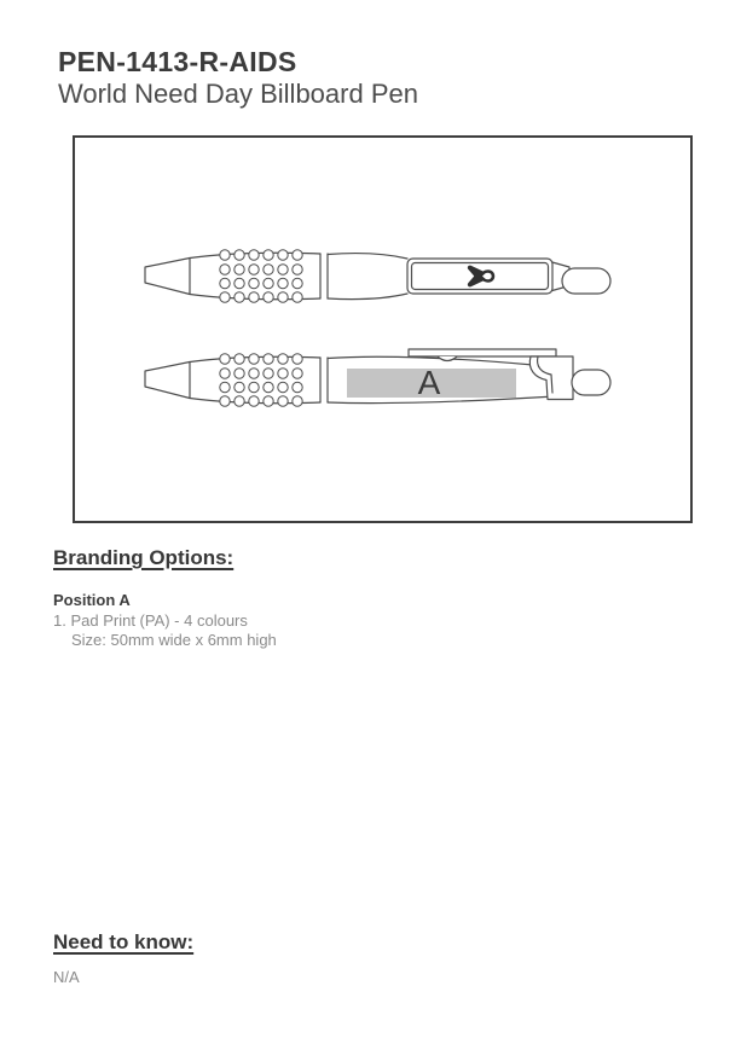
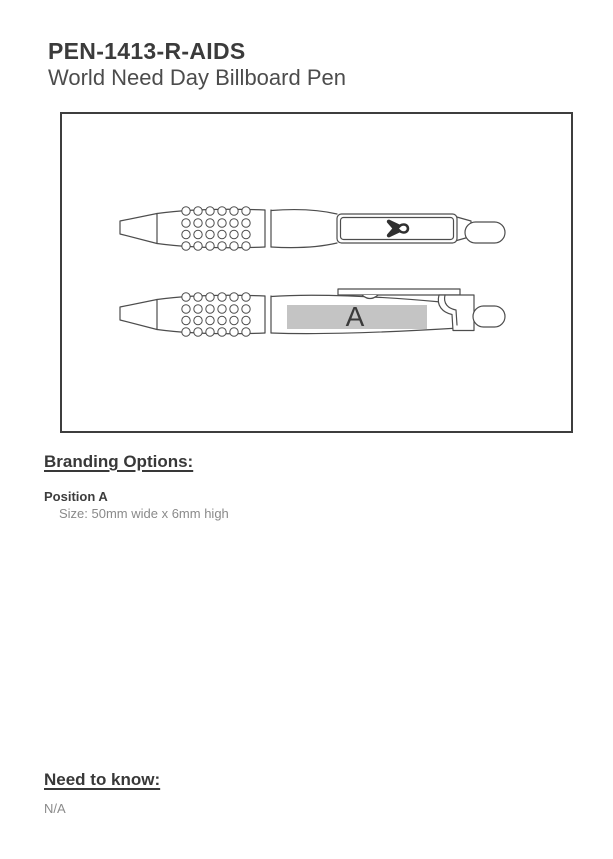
  PEN-1413-R-AIDS
  World Need Day Billboard Pen
  A
  Branding Options:
  Position A
- 1. Pad Print (PA) - 4 colours
  Size: 50mm wide x 6mm high
  Need to know:
  N/A
